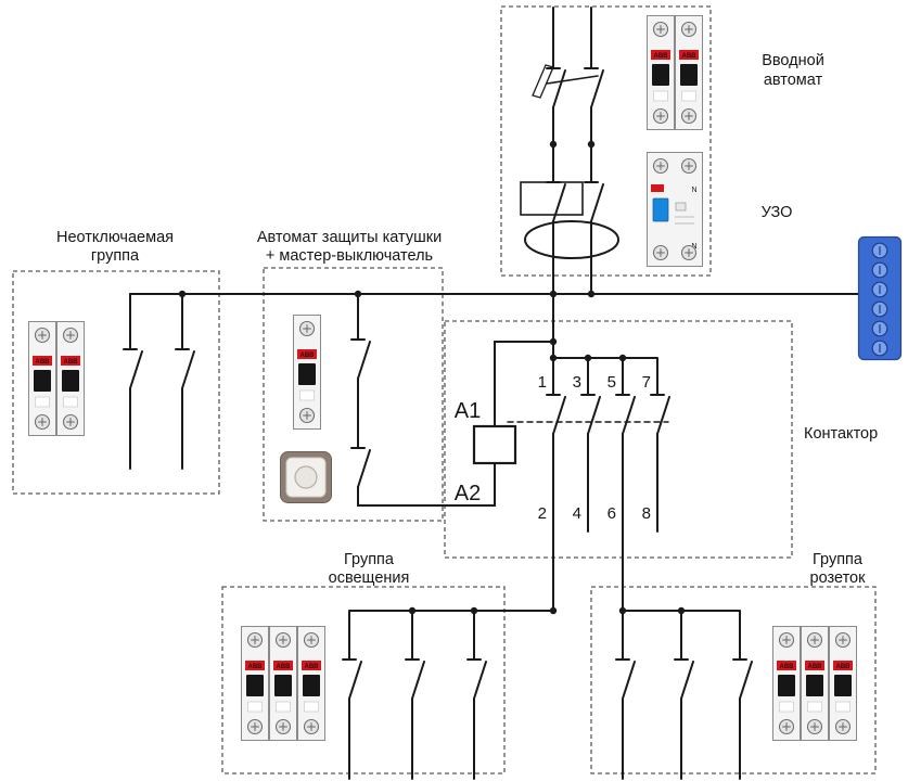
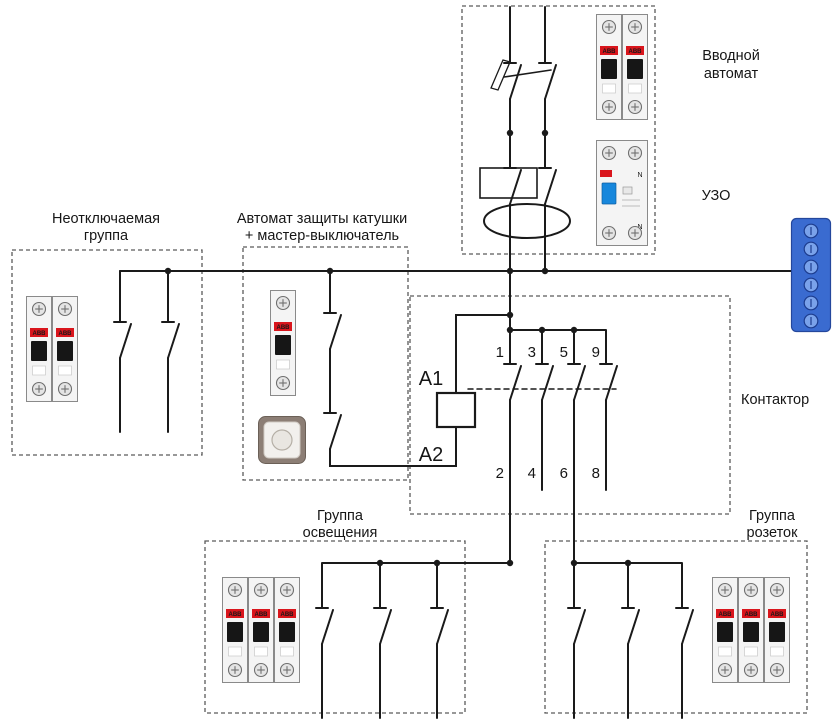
  Вводной
  автомат
  УЗО
  Неотключаемая
  группа
  Автомат защиты катушки
  + мастер-выключатель
  Контактор
  Группа
  освещения
  Группа
  розеток
  A1
  A2
  1
  3
  5
- 7
+ 9
  2
  4
  6
  8
